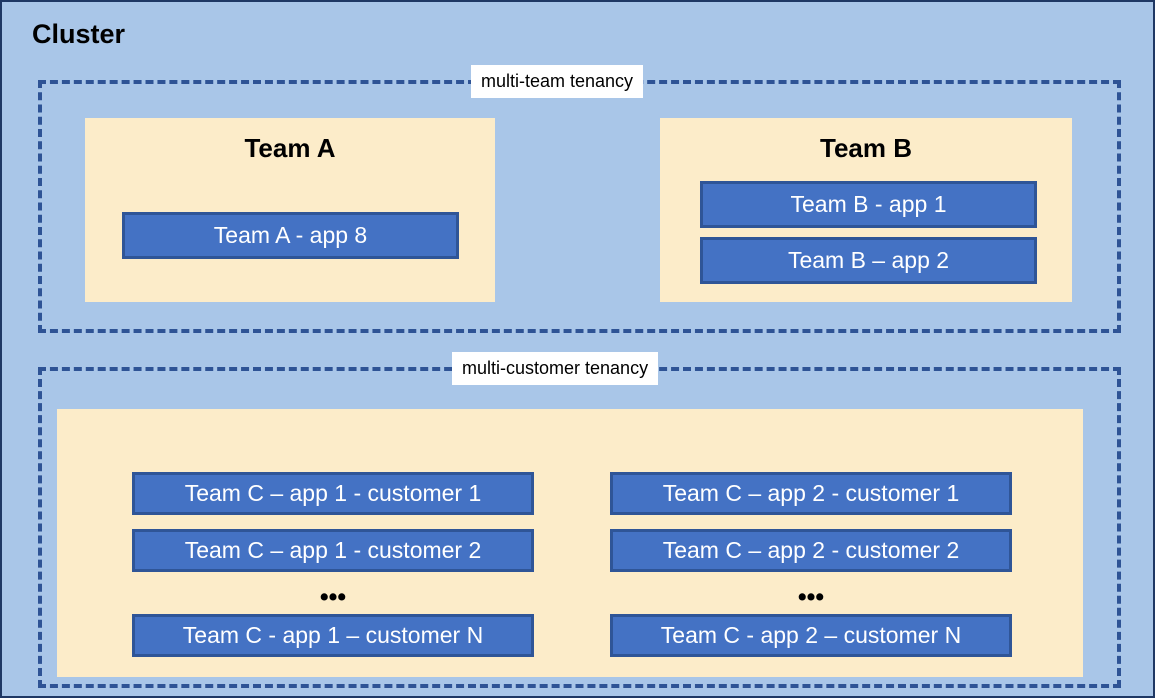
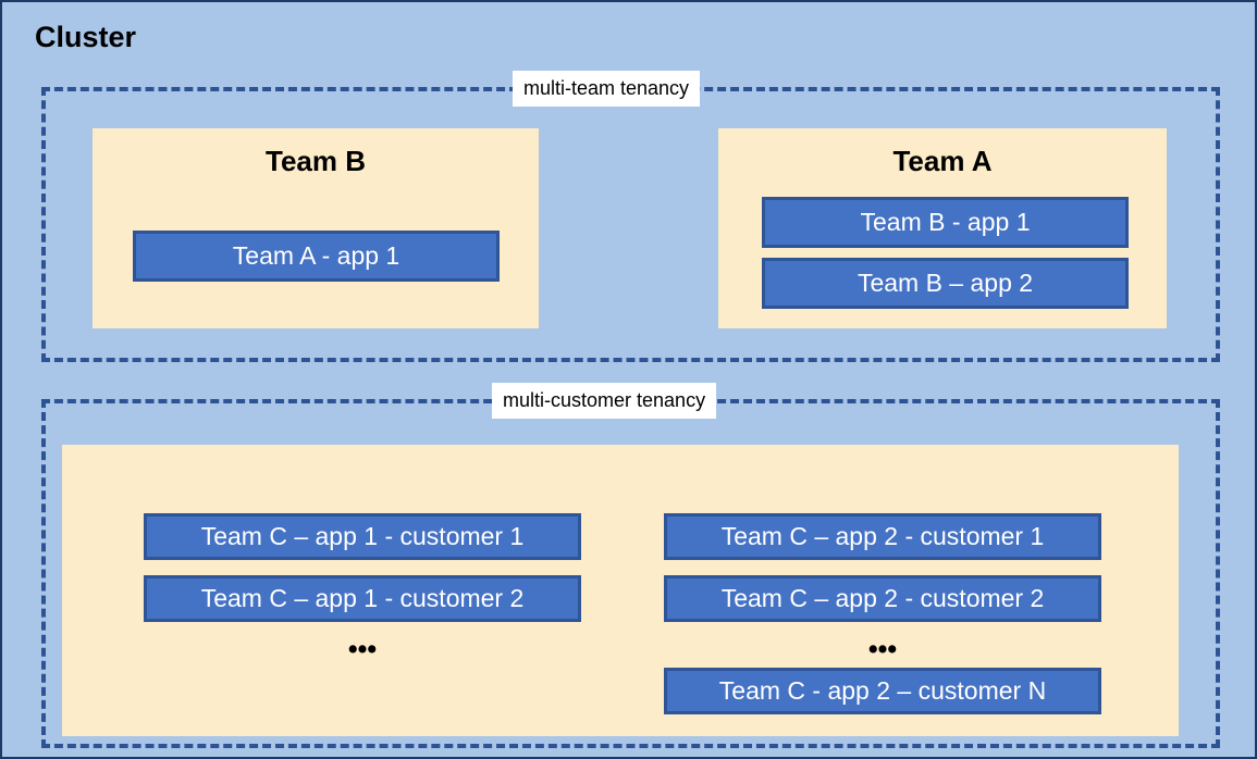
  Cluster
  multi-team tenancy
- Team A
+ Team B
- Team A - app 8
+ Team A - app 1
- Team B
+ Team A
  Team B - app 1
  Team B – app 2
  multi-customer tenancy
  Team C – app 1 - customer 1
  Team C – app 1 - customer 2
  •••
- Team C - app 1 – customer N
  Team C – app 2 - customer 1
  Team C – app 2 - customer 2
  •••
  Team C - app 2 – customer N
